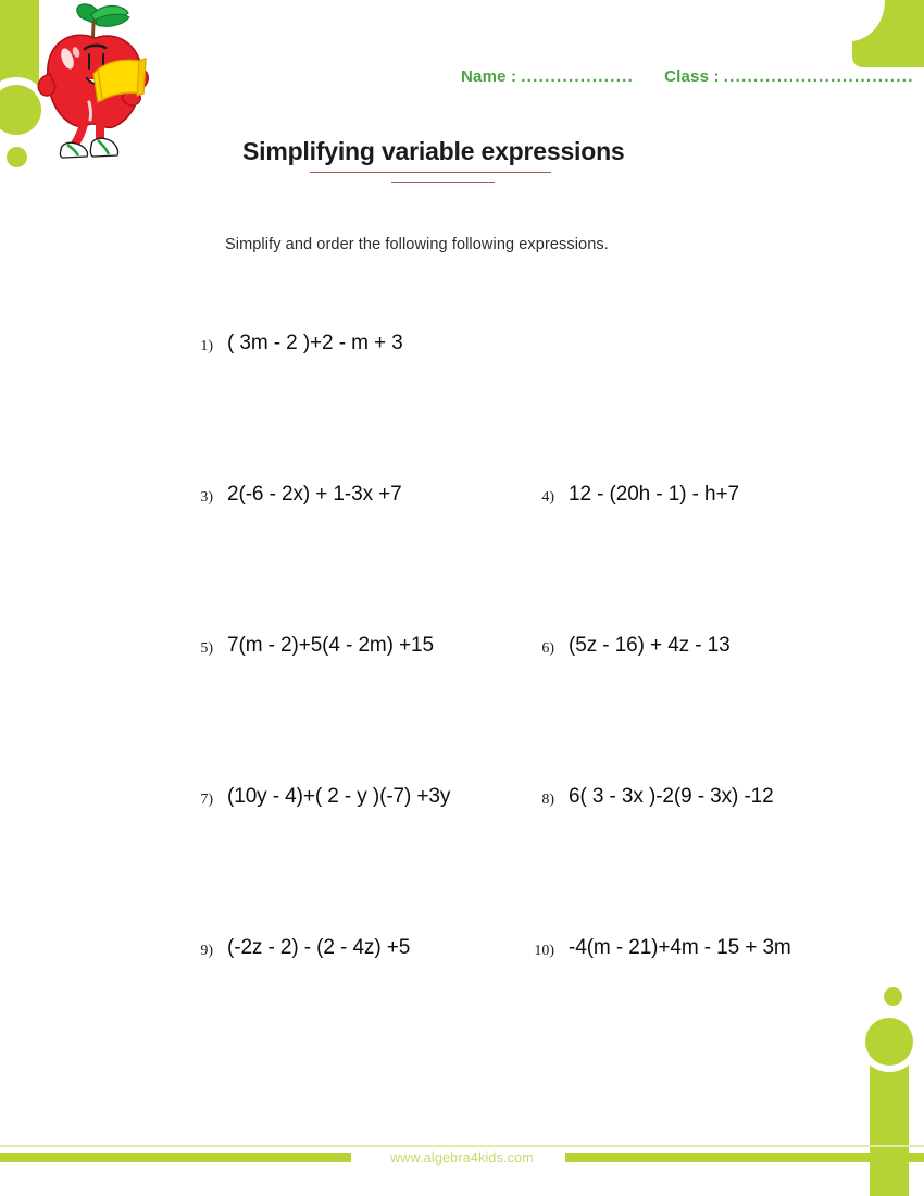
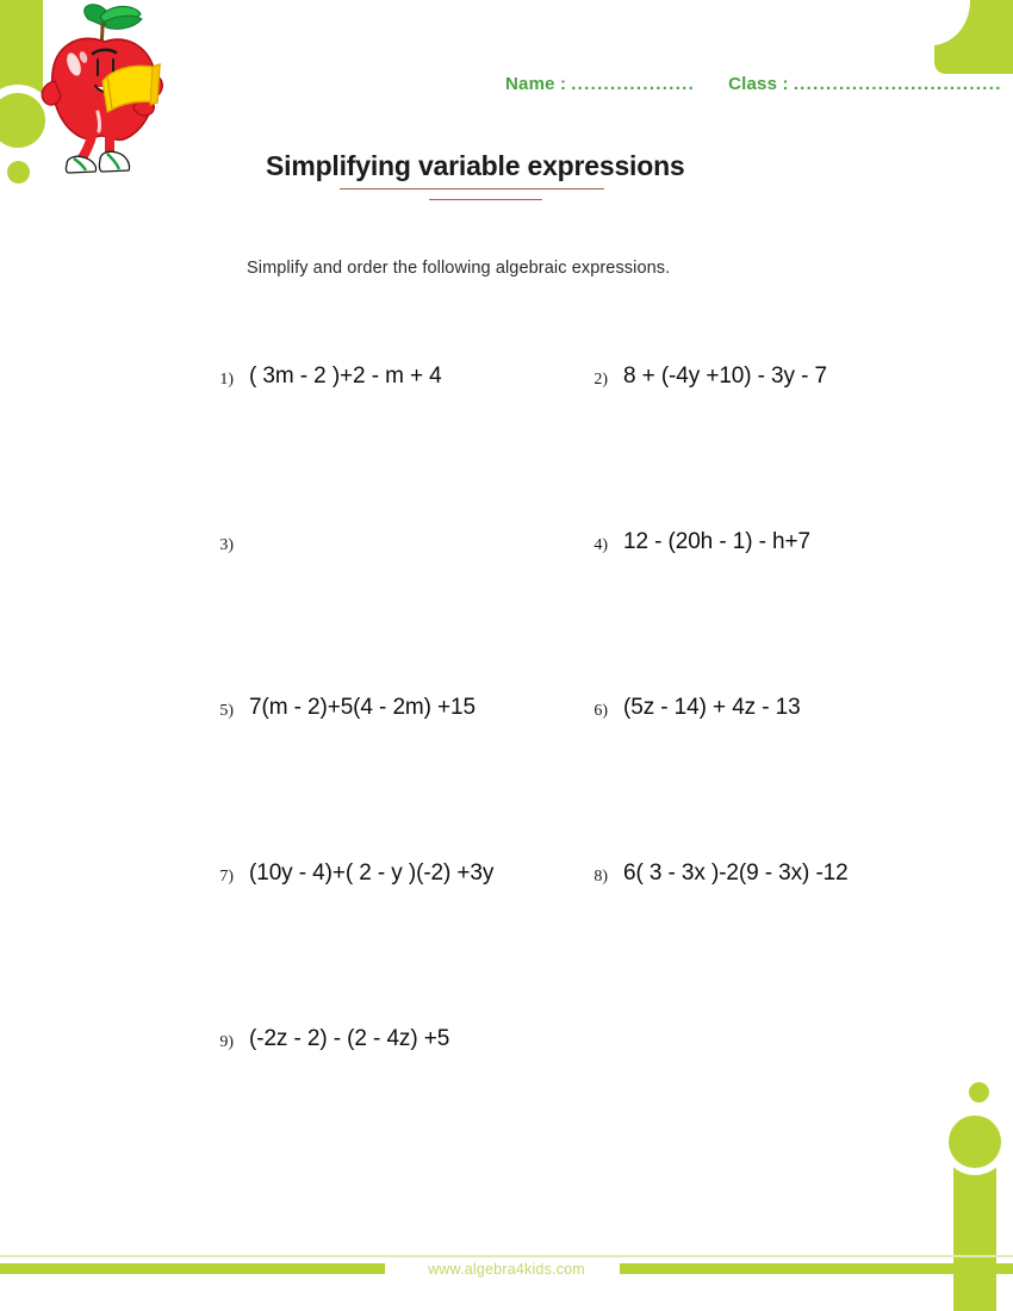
  Name :
  ...................
  Class :
  ................................
  Simplifying variable expressions
- Simplify and order the following following expressions.
+ Simplify and order the following algebraic expressions.
  1)
- ( 3m - 2 )+2 - m + 3
+ ( 3m - 2 )+2 - m + 4
+ 2)
+ 8 + (-4y +10) - 3y - 7
  3)
- 2(-6 - 2x) + 1-3x +7
  4)
  12 - (20h - 1) - h+7
  5)
  7(m - 2)+5(4 - 2m) +15
  6)
- (5z - 16) + 4z - 13
+ (5z - 14) + 4z - 13
  7)
- (10y - 4)+( 2 - y )(-7) +3y
+ (10y - 4)+( 2 - y )(-2) +3y
  8)
  6( 3 - 3x )-2(9 - 3x) -12
  9)
  (-2z - 2) - (2 - 4z) +5
- 10)
- -4(m - 21)+4m - 15 + 3m
  www.algebra4kids.com
